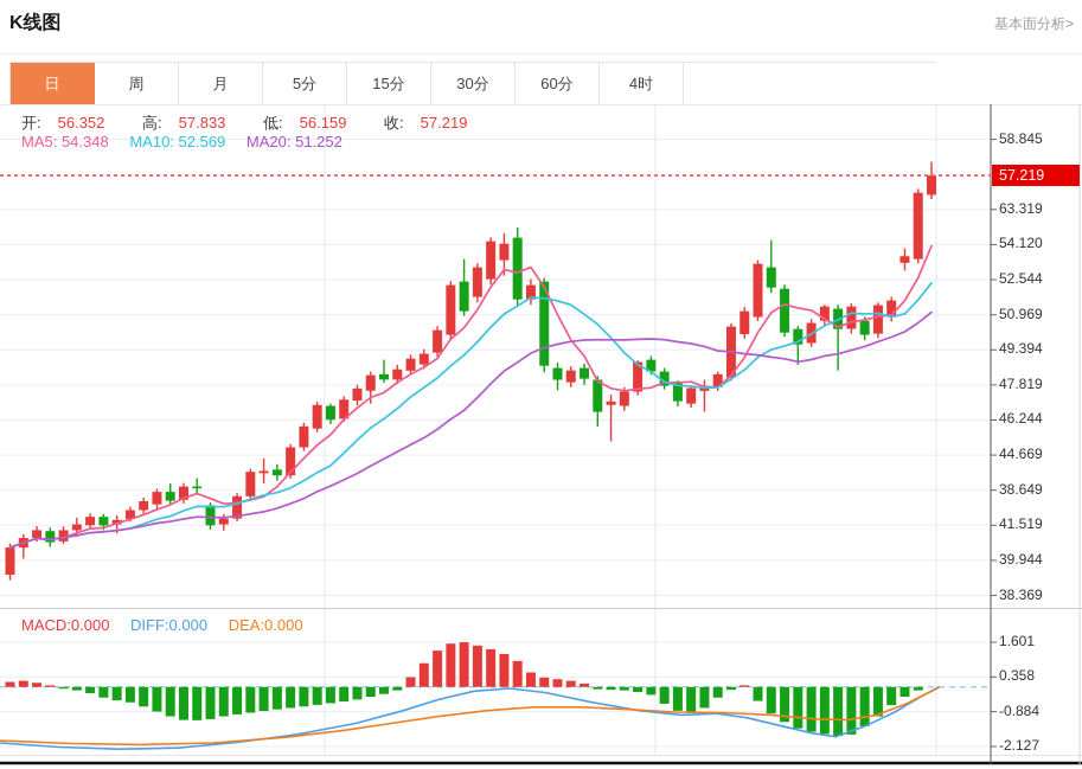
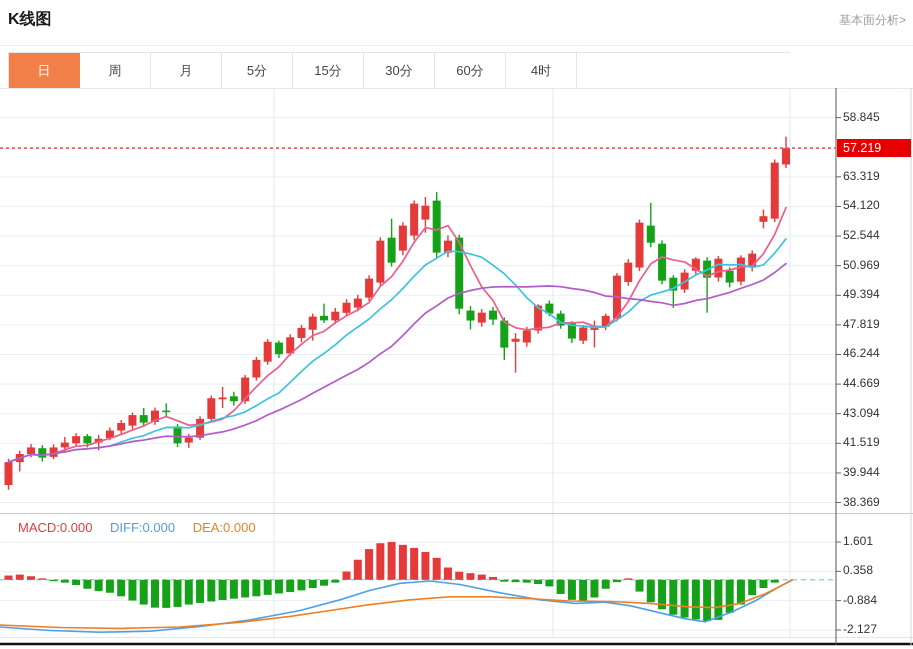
  K线图
  基本面分析>
  日
  周
  月
  5分
  15分
  30分
  60分
  4时
- 开: 56.352 高: 57.833 低: 56.159 收: 57.219
- MA5: 54.348 MA10: 52.569 MA20: 51.252
  MACD:0.000 DIFF:0.000 DEA:0.000
  58.845
  63.319
  54.120
  52.544
  50.969
  49.394
  47.819
  46.244
  44.669
- 38.649
+ 43.094
  41.519
  39.944
  38.369
  1.601
  0.358
  -0.884
  -2.127
  57.219
